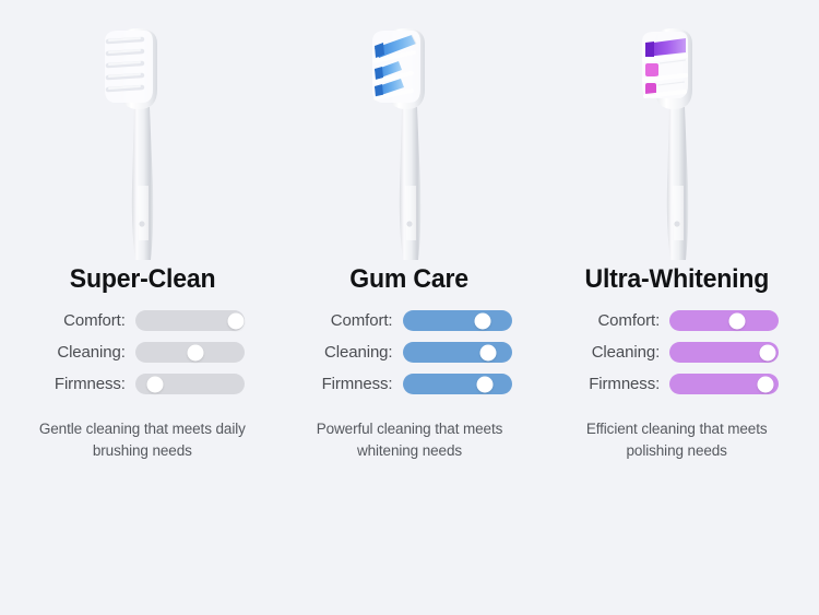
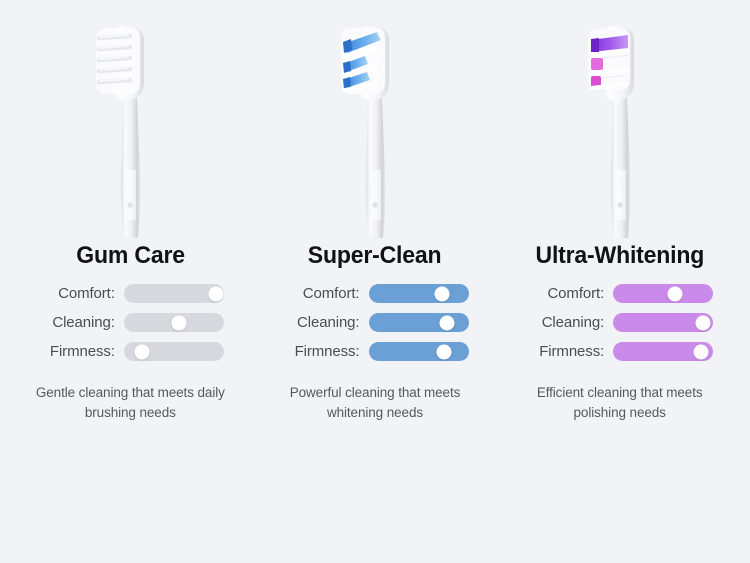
- Super-Clean
+ Gum Care
  Comfort:
  Cleaning:
  Firmness:
  Gentle cleaning that meets daily brushing needs
- Gum Care
+ Super-Clean
  Comfort:
  Cleaning:
  Firmness:
  Powerful cleaning that meets whitening needs
  Ultra-Whitening
  Comfort:
  Cleaning:
  Firmness:
  Efficient cleaning that meets polishing needs
